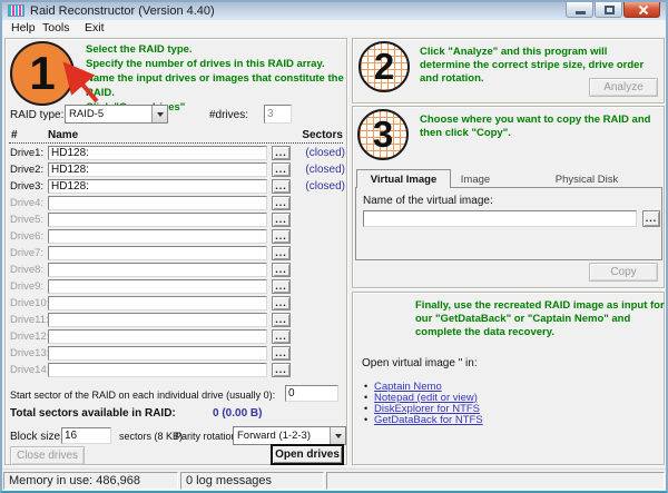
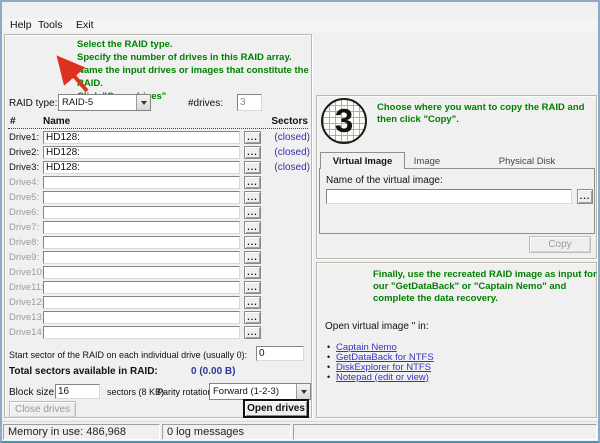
- Raid Reconstructor (Version 4.40)
  Help
  Tools
  Exit
- 1
  Select the RAID type.
  Specify the number of drives in this RAID array.
  Name the input drives or images that constitute the AID.
  RAID type:
  RAID-5
  #drives:
  3
  #
  Name
  Sectors
  Drive1:
  HD128:
  ...
  (closed)
  Drive2:
  HD128:
  ...
  (closed)
  Drive3:
  HD128:
  ...
  (closed)
  Drive4:
  ...
  Drive5:
  ...
  Drive6:
  ...
  Drive7:
  ...
  Drive8:
  ...
  Drive9:
  ...
  Drive10
  ...
  Drive11
  ...
  Drive12
  ...
  Drive13
  ...
  Drive14
  ...
  Start sector of the RAID on each individual drive (usually 0):
  0
  Total sectors available in RAID:
  0 (0.00 B)
  Block size
  16
  sectors (8 KB)
  Parity rotatio
  Forward (1-2-3)
  Close drives
  Open drives
- 2
- Click "Analyze" and this program will determine the correct stripe size, drive order and rotation.
- Analyze
  3
  Choose where you want to copy the RAID and then click "Copy".
  Virtual Image
  Image
  Physical Disk
  Name of the virtual image:
  ...
  Copy
  Finally, use the recreated RAID image as input for our "GetDataBack" or "Captain Nemo" and complete the data recovery.
  Open virtual image " in:
  •
  Captain Nemo
  •
- Notepad (edit or view)
+ GetDataBack for NTFS
  •
  DiskExplorer for NTFS
  •
- GetDataBack for NTFS
+ Notepad (edit or view)
  Memory in use: 486,968
  0 log messages
